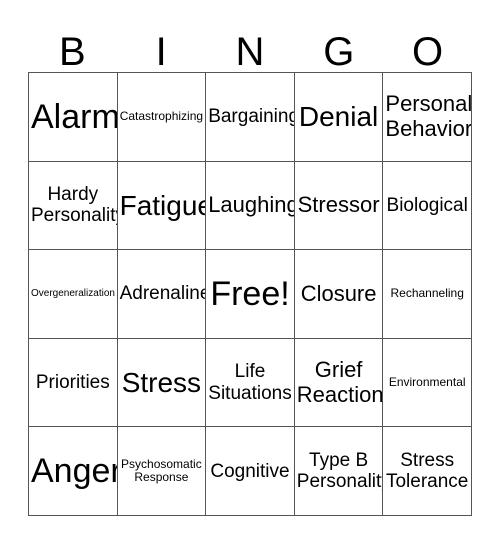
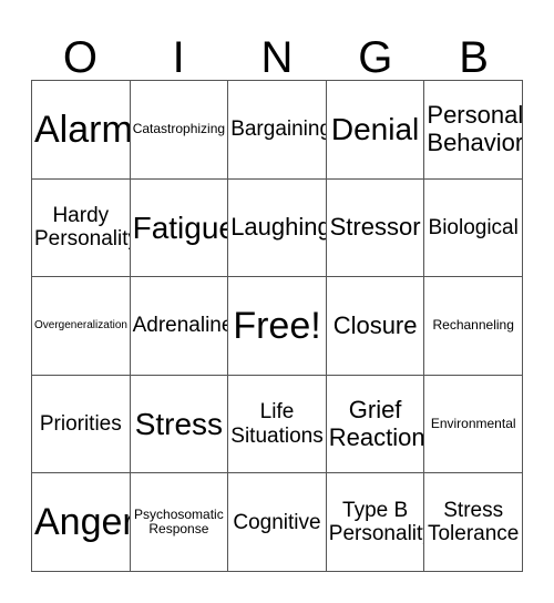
- B
+ O
  I
  N
  G
- O
+ B
  Alarm
  Catastrophizing
  Bargaining
  Denial
  Personal
  Behavior
  Hardy
  Personalit
  Fatigu
  Laughing
  Stressor
  Biological
  Overgeneralization
  Adrenaline
  Free!
  Closure
  Rechanneling
  Priorities
  Stress
  Life
  Situations
  Grief
  Reaction
  Environmental
  Anger
  Psychosomatic
  Response
  Cognitive
  Type B
  Personalit
  Stress
  Tolerance
